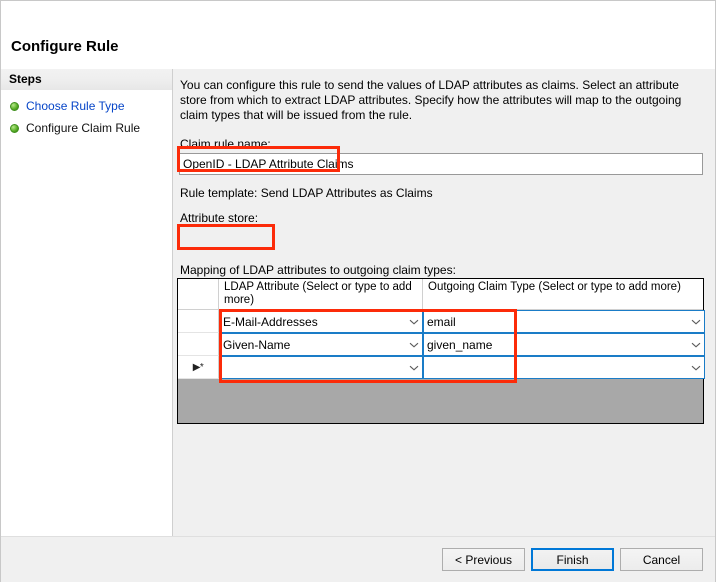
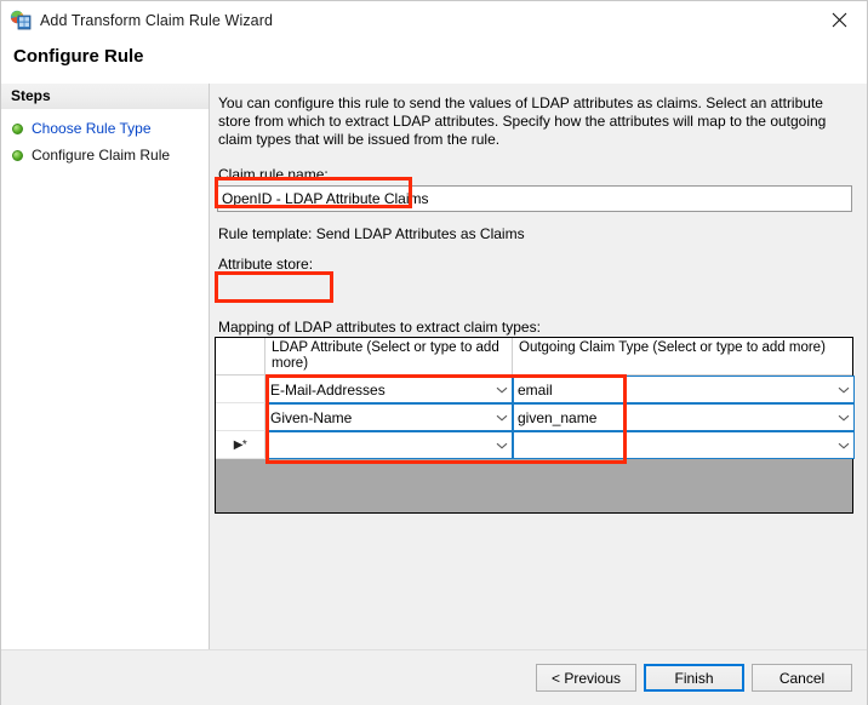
+ Add Transform Claim Rule Wizard
  Configure Rule
  Steps
  Choose Rule Type
  Configure Claim Rule
  You can configure this rule to send the values of LDAP attributes as claims. Select an attribute store from which to extract LDAP attributes. Specify how the attributes will map to the outgoing claim types that will be issued from the rule.
  Claim rule name:
  OpenID - LDAP Attribute Claims
  Rule template: Send LDAP Attributes as Claims
  Attribute store:
- Mapping of LDAP attributes to outgoing claim types:
+ Mapping of LDAP attributes to extract claim types:
  LDAP Attribute (Select or type to add more)
  Outgoing Claim Type (Select or type to add more)
  E-Mail-Addresses
  email
  Given-Name
  given_name
  ▶*
  < Previous
  Finish
  Cancel
